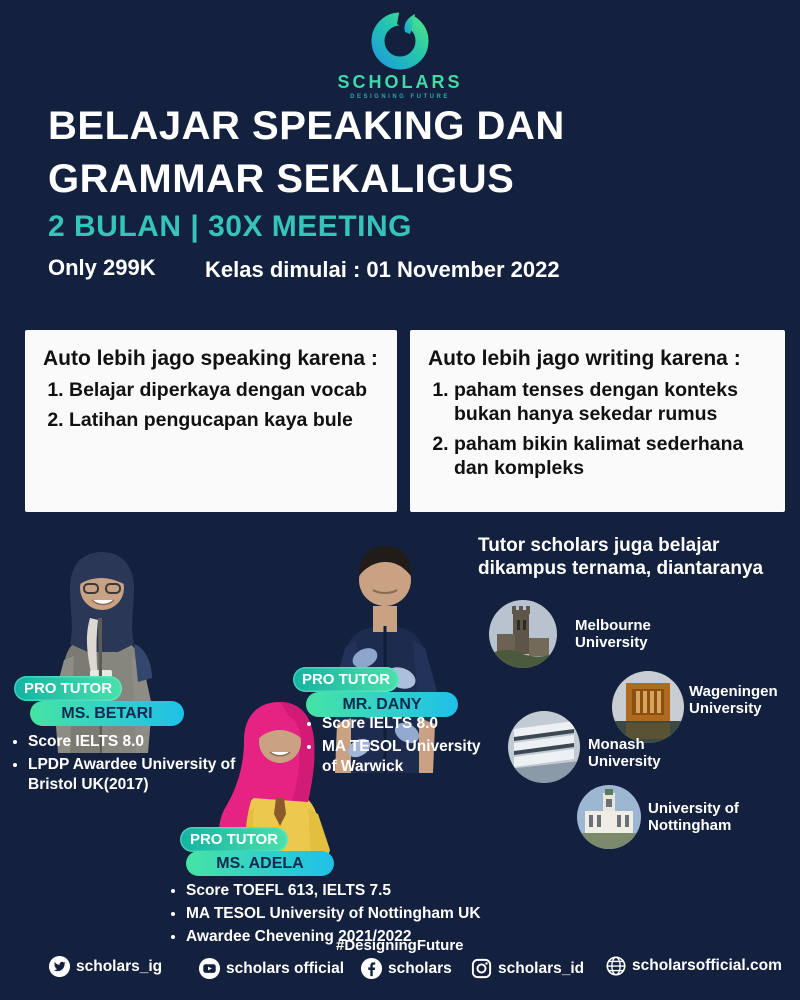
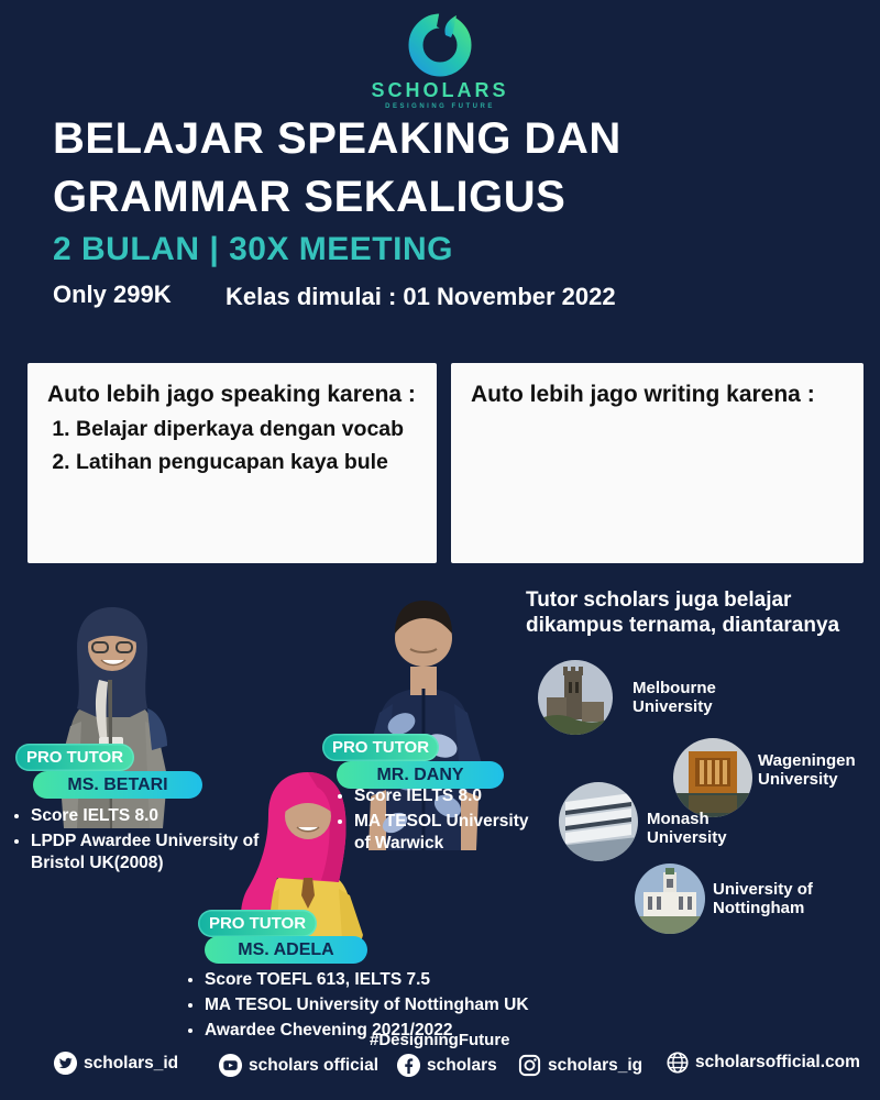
  SCHOLARS
  BELAJAR SPEAKING DAN
  GRAMMAR SEKALIGUS
  2 BULAN | 30X MEETING
  Only 299K
  Kelas dimulai : 01 November 2022
  Auto lebih jago speaking karena :
  Belajar diperkaya dengan vocab
  Latihan pengucapan kaya bule
  Auto lebih jago writing karena :
- paham tenses dengan konteks bukan hanya sekedar rumus
- paham bikin kalimat sederhana dan kompleks
  PRO TUTOR
  MS. BETARI
  Score IELTS 8.0
- LPDP Awardee University of Bristol UK(2017)
+ LPDP Awardee University of Bristol UK(2008)
  PRO TUTOR
  MR. DANY
  Score IELTS 8.0
  MA TESOL University of Warwick
  PRO TUTOR
  MS. ADELA
  Score TOEFL 613, IELTS 7.5
  MA TESOL University of Nottingham UK
  Awardee Chevening 2021/2022
  Tutor scholars juga belajar
  dikampus ternama, diantaranya
  Melbourne University
  Wageningen University
  Monash University
  University of Nottingham
  #DesigningFuture
- scholars_ig
+ scholars_id
  scholars official
  scholars
- scholars_id
+ scholars_ig
  scholarsofficial.com
